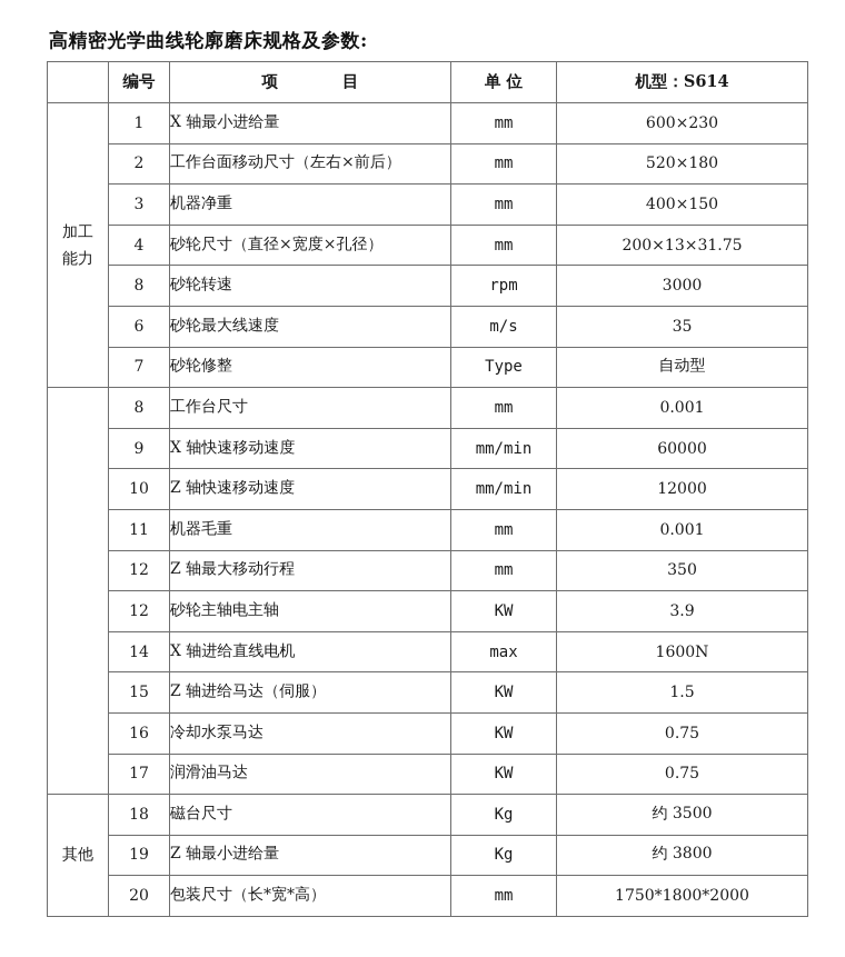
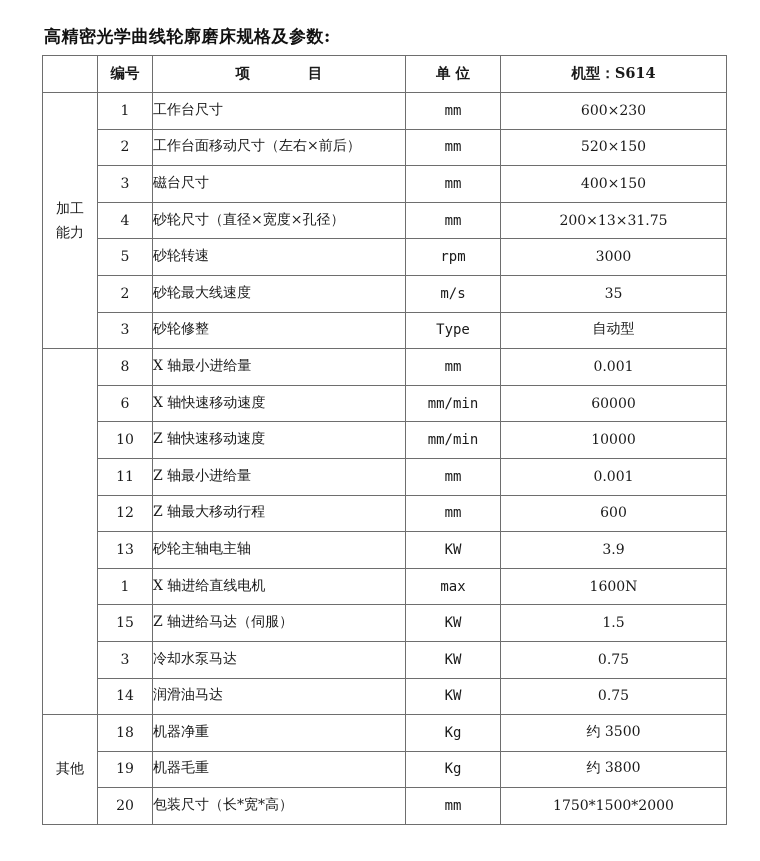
  高精密光学曲线轮廓磨床规格及参数:
  	编号	项 目	单 位	机型：S614
- 加工能力	1	X 轴最小进给量	mm	600×230
+ 加工能力	1	工作台尺寸	mm	600×230
- 2	工作台面移动尺寸（左右×前后）	mm	520×180
+ 2	工作台面移动尺寸（左右×前后）	mm	520×150
- 3	机器净重	mm	400×150
+ 3	磁台尺寸	mm	400×150
  4	砂轮尺寸（直径×宽度×孔径）	mm	200×13×31.75
- 8	砂轮转速	rpm	3000
+ 5	砂轮转速	rpm	3000
- 6	砂轮最大线速度	m/s	35
+ 2	砂轮最大线速度	m/s	35
- 7	砂轮修整	Type	自动型
+ 3	砂轮修整	Type	自动型
- 	8	工作台尺寸	mm	0.001
+ 	8	X 轴最小进给量	mm	0.001
- 9	X 轴快速移动速度	mm/min	60000
+ 6	X 轴快速移动速度	mm/min	60000
- 10	Z 轴快速移动速度	mm/min	12000
+ 10	Z 轴快速移动速度	mm/min	10000
- 11	机器毛重	mm	0.001
+ 11	Z 轴最小进给量	mm	0.001
- 12	Z 轴最大移动行程	mm	350
+ 12	Z 轴最大移动行程	mm	600
- 12	砂轮主轴电主轴	KW	3.9
+ 13	砂轮主轴电主轴	KW	3.9
- 14	X 轴进给直线电机	max	1600N
+ 1	X 轴进给直线电机	max	1600N
  15	Z 轴进给马达（伺服）	KW	1.5
- 16	冷却水泵马达	KW	0.75
+ 3	冷却水泵马达	KW	0.75
- 17	润滑油马达	KW	0.75
+ 14	润滑油马达	KW	0.75
- 其他	18	磁台尺寸	Kg	约 3500
+ 其他	18	机器净重	Kg	约 3500
- 19	Z 轴最小进给量	Kg	约 3800
+ 19	机器毛重	Kg	约 3800
- 20	包装尺寸（长*宽*高）	mm	1750*1800*2000
+ 20	包装尺寸（长*宽*高）	mm	1750*1500*2000
